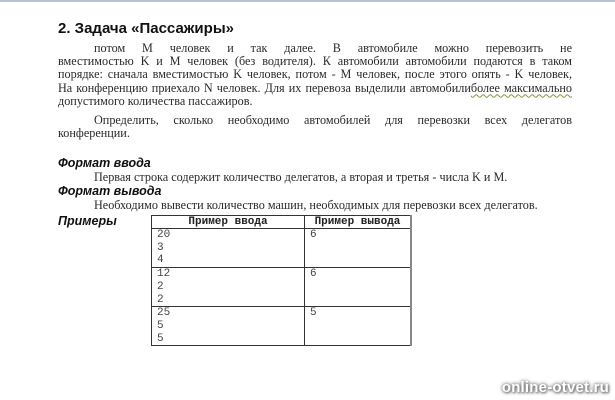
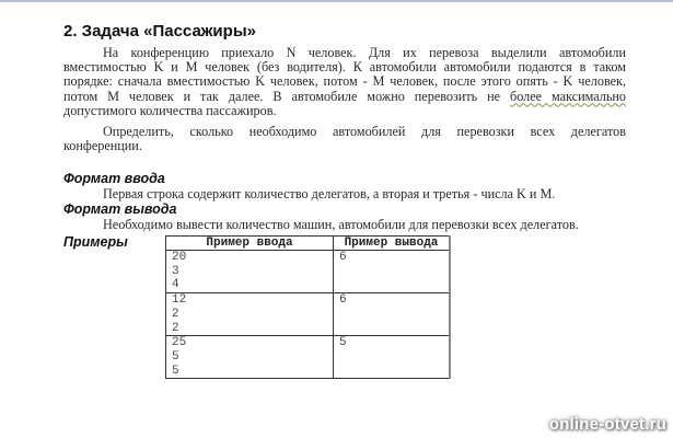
  2. Задача «Пассажиры»
- потом M человек и так далее. В автомобиле можно перевозить не
+ На конференцию приехало N человек. Для их перевоза выделили автомобили
  вместимостью K и M человек (без водителя). К автомобили автомобили подаются в таком
  порядке: сначала вместимостью K человек, потом - M человек, после этого опять - K человек,
- На конференцию приехало N человек. Для их перевоза выделили автомобилиболее максимально
+ потом M человек и так далее. В автомобиле можно перевозить не более максимально
  допустимого количества пассажиров.
  Определить, сколько необходимо автомобилей для перевозки всех делегатов
  конференции.
  Формат ввода
  Первая строка содержит количество делегатов, а вторая и третья - числа K и M.
  Формат вывода
- Необходимо вывести количество машин, необходимых для перевозки всех делегатов.
+ Необходимо вывести количество машин, автомобили для перевозки всех делегатов.
  Примеры
  Пример ввода	Пример вывода
  20 3 4	6
  12 2 2	6
  25 5 5	5
  online-otvet.ru
